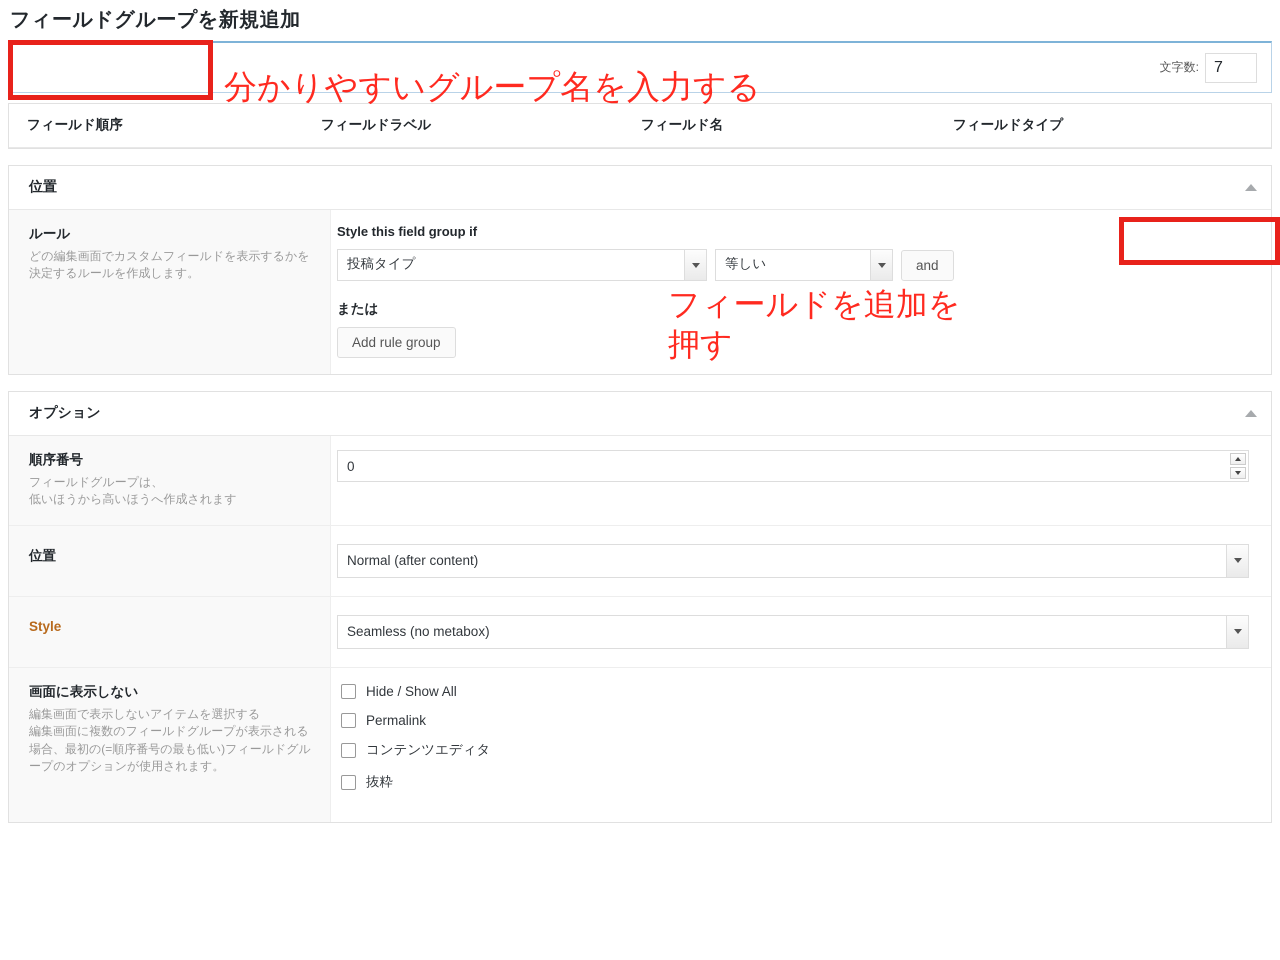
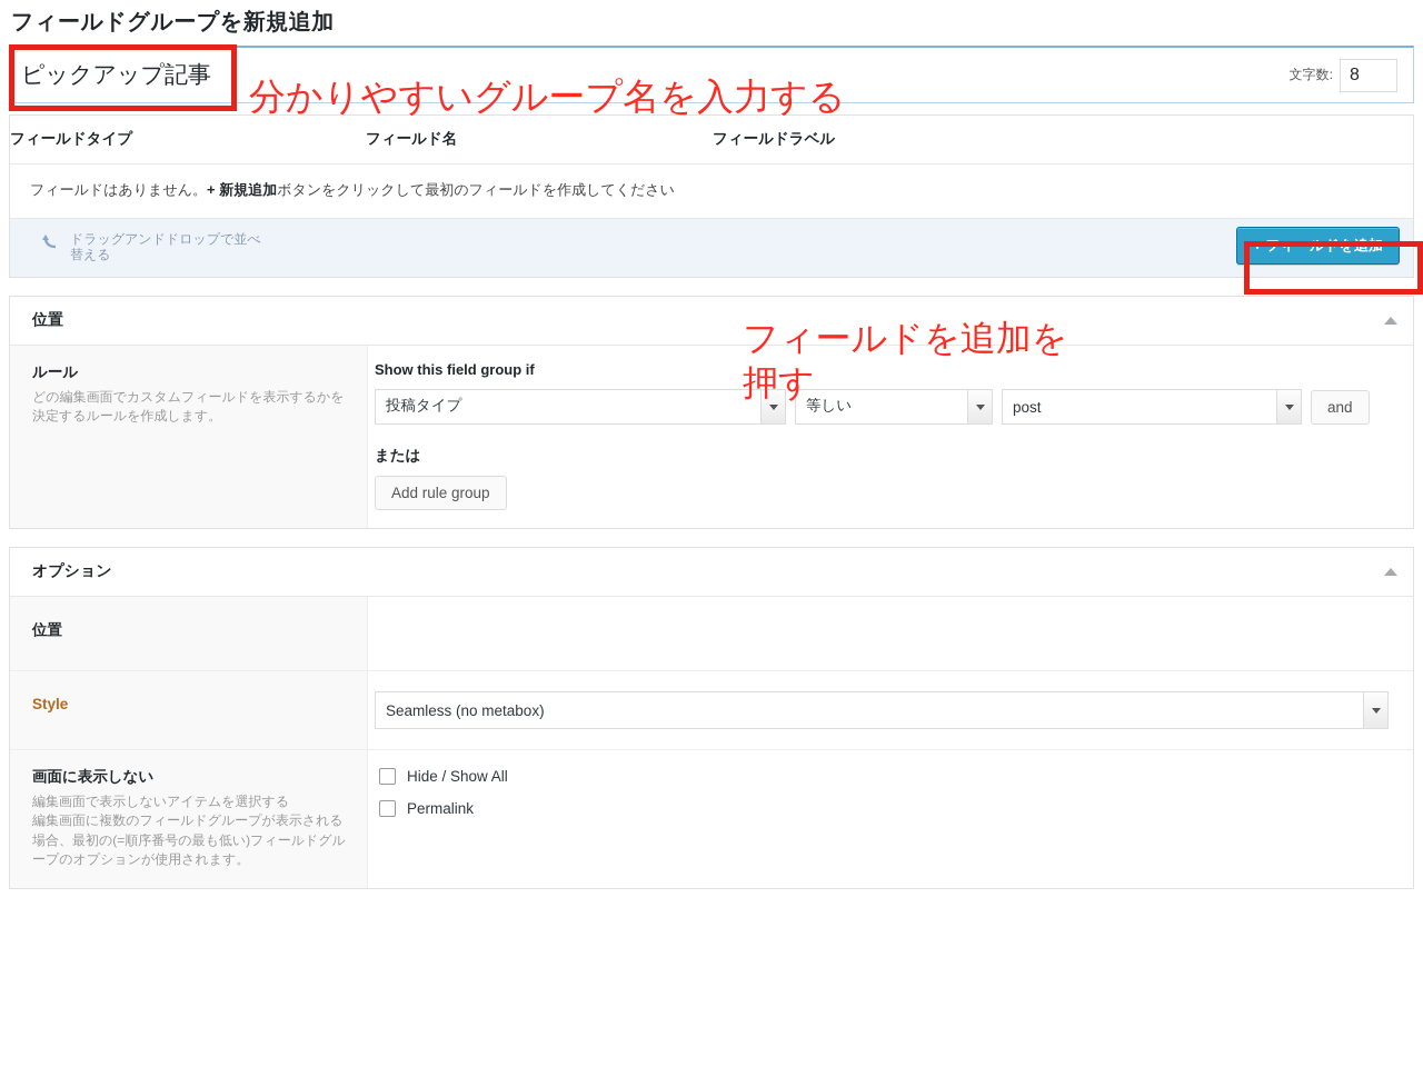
  フィールドグループを新規追加
+ ピックアップ記事
  文字数:
- 7
+ 8
  分かりやすいグループ名を入力する
- フィールド順序
- フィールドラベル
+ フィールドタイプ
  フィールド名
- フィールドタイプ
+ フィールドラベル
+ フィールドはありません。+ 新規追加ボタンをクリックして最初のフィールドを作成してください
+ ドラッグアンドドロップで並べ替える
+ + フィールドを追加
  フィールドを追加を
  押す
  位置
  ルール
  どの編集画面でカスタムフィールドを表示するかを決定するルールを作成します。
- Style this field group if
+ Show this field group if
  投稿タイプ
  等しい
+ post
  and
  または
  Add rule group
  オプション
- 順序番号
- フィールドグループは、
- 低いほうから高いほうへ作成されます
- 0
  位置
- Normal (after content)
  Style
  Seamless (no metabox)
  画面に表示しない
  編集画面で表示しないアイテムを選択する
  編集画面に複数のフィールドグループが表示される場合、最初の(=順序番号の最も低い)フィールドグループのオプションが使用されます。
  Hide / Show All
  Permalink
- コンテンツエディタ
- 抜粋
